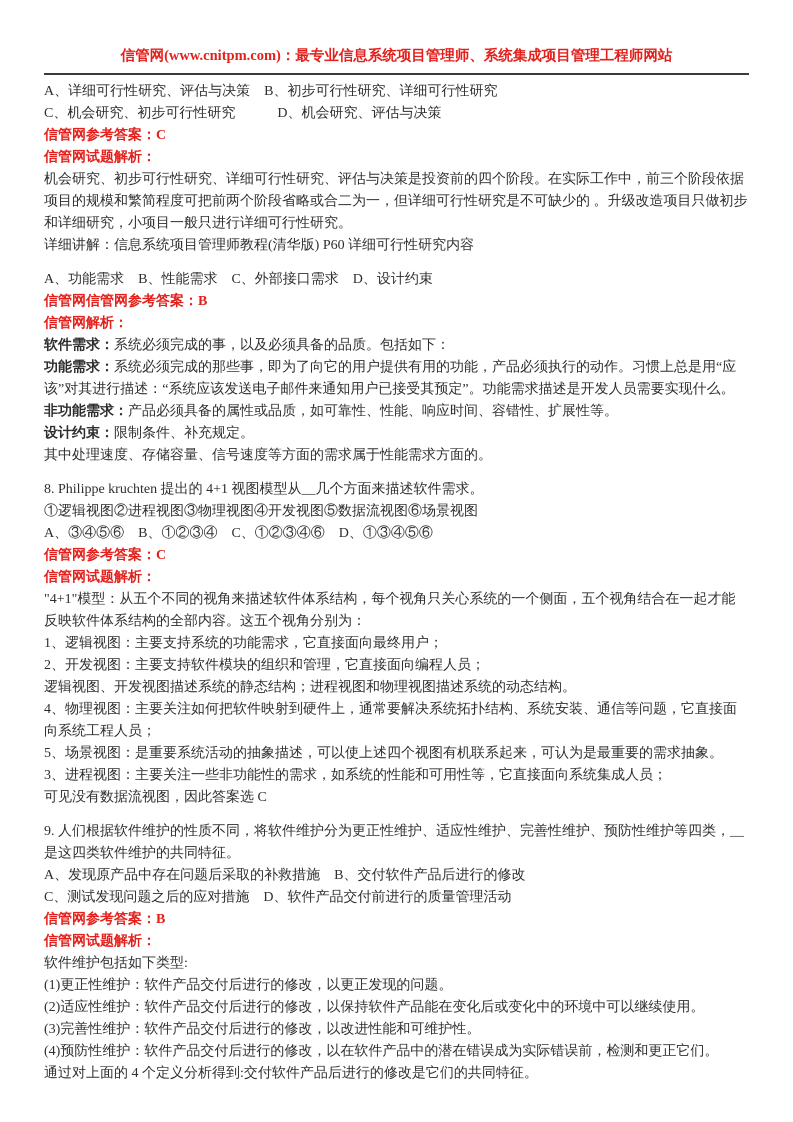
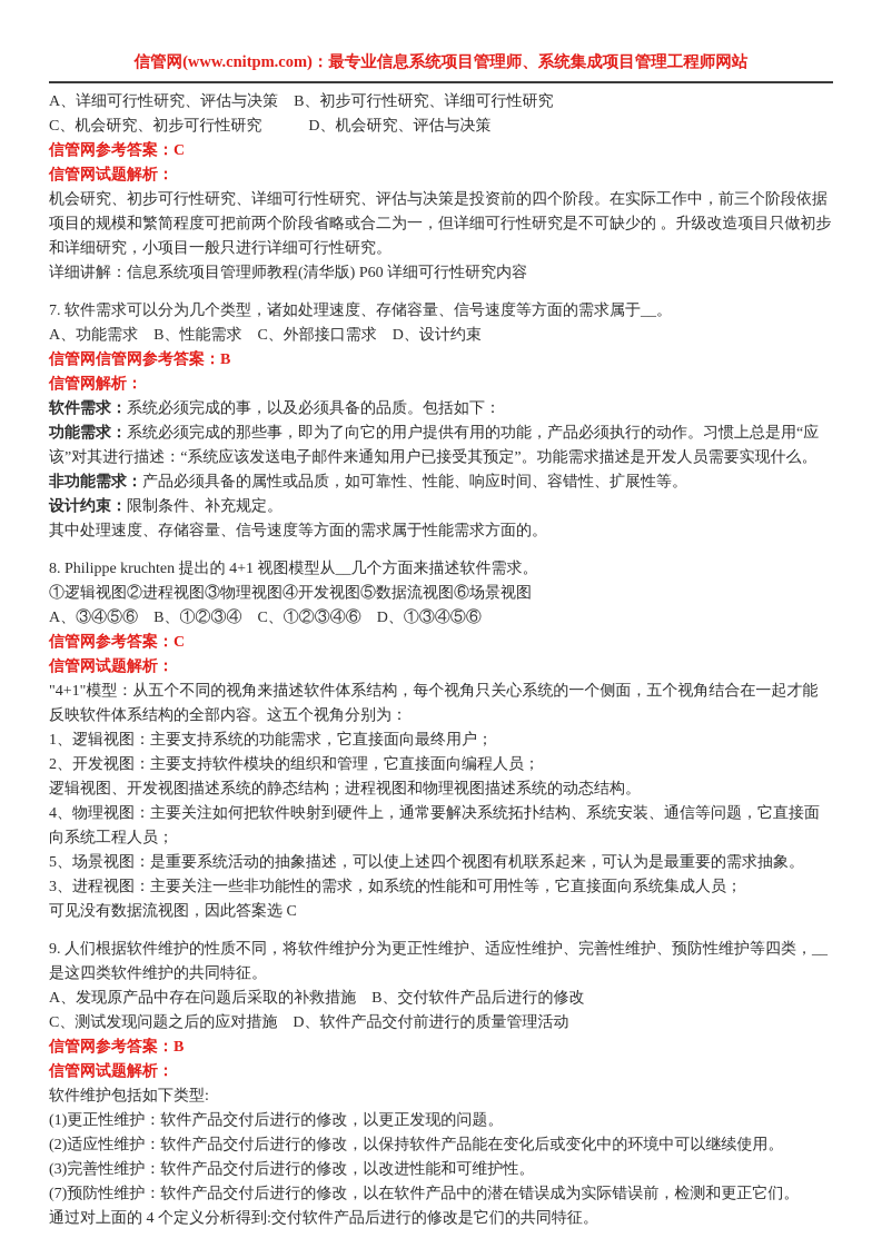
  信管网(www.cnitpm.com)：最专业信息系统项目管理师、系统集成项目管理工程师网站
  A、详细可行性研究、评估与决策 B、初步可行性研究、详细可行性研究
  C、机会研究、初步可行性研究 D、机会研究、评估与决策
  信管网参考答案：C
  信管网试题解析：
  机会研究、初步可行性研究、详细可行性研究、评估与决策是投资前的四个阶段。在实际工作中，前三个阶段依据项目的规模和繁简程度可把前两个阶段省略或合二为一，但详细可行性研究是不可缺少的 。升级改造项目只做初步和详细研究，小项目一般只进行详细可行性研究。
  详细讲解：信息系统项目管理师教程(清华版) P60 详细可行性研究内容
+ 7. 软件需求可以分为几个类型，诸如处理速度、存储容量、信号速度等方面的需求属于__。
  A、功能需求 B、性能需求 C、外部接口需求 D、设计约束
  信管网信管网参考答案：B
  信管网解析：
  软件需求：系统必须完成的事，以及必须具备的品质。包括如下：
  功能需求：系统必须完成的那些事，即为了向它的用户提供有用的功能，产品必须执行的动作。习惯上总是用“应该”对其进行描述：“系统应该发送电子邮件来通知用户已接受其预定”。功能需求描述是开发人员需要实现什么。
  非功能需求：产品必须具备的属性或品质，如可靠性、性能、响应时间、容错性、扩展性等。
  设计约束：限制条件、补充规定。
  其中处理速度、存储容量、信号速度等方面的需求属于性能需求方面的。
  8. Philippe kruchten 提出的 4+1 视图模型从__几个方面来描述软件需求。
  ①逻辑视图②进程视图③物理视图④开发视图⑤数据流视图⑥场景视图
  A、③④⑤⑥ B、①②③④ C、①②③④⑥ D、①③④⑤⑥
  信管网参考答案：C
  信管网试题解析：
  "4+1"模型：从五个不同的视角来描述软件体系结构，每个视角只关心系统的一个侧面，五个视角结合在一起才能反映软件体系结构的全部内容。这五个视角分别为：
  1、逻辑视图：主要支持系统的功能需求，它直接面向最终用户；
  2、开发视图：主要支持软件模块的组织和管理，它直接面向编程人员；
  逻辑视图、开发视图描述系统的静态结构；进程视图和物理视图描述系统的动态结构。
  4、物理视图：主要关注如何把软件映射到硬件上，通常要解决系统拓扑结构、系统安装、通信等问题，它直接面向系统工程人员；
  5、场景视图：是重要系统活动的抽象描述，可以使上述四个视图有机联系起来，可认为是最重要的需求抽象。
  3、进程视图：主要关注一些非功能性的需求，如系统的性能和可用性等，它直接面向系统集成人员；
  可见没有数据流视图，因此答案选 C
  9. 人们根据软件维护的性质不同，将软件维护分为更正性维护、适应性维护、完善性维护、预防性维护等四类，__是这四类软件维护的共同特征。
  A、发现原产品中存在问题后采取的补救措施 B、交付软件产品后进行的修改
  C、测试发现问题之后的应对措施 D、软件产品交付前进行的质量管理活动
  信管网参考答案：B
  信管网试题解析：
  软件维护包括如下类型:
  (1)更正性维护：软件产品交付后进行的修改，以更正发现的问题。
  (2)适应性维护：软件产品交付后进行的修改，以保持软件产品能在变化后或变化中的环境中可以继续使用。
  (3)完善性维护：软件产品交付后进行的修改，以改进性能和可维护性。
- (4)预防性维护：软件产品交付后进行的修改，以在软件产品中的潜在错误成为实际错误前，检测和更正它们。
+ (7)预防性维护：软件产品交付后进行的修改，以在软件产品中的潜在错误成为实际错误前，检测和更正它们。
  通过对上面的 4 个定义分析得到:交付软件产品后进行的修改是它们的共同特征。
